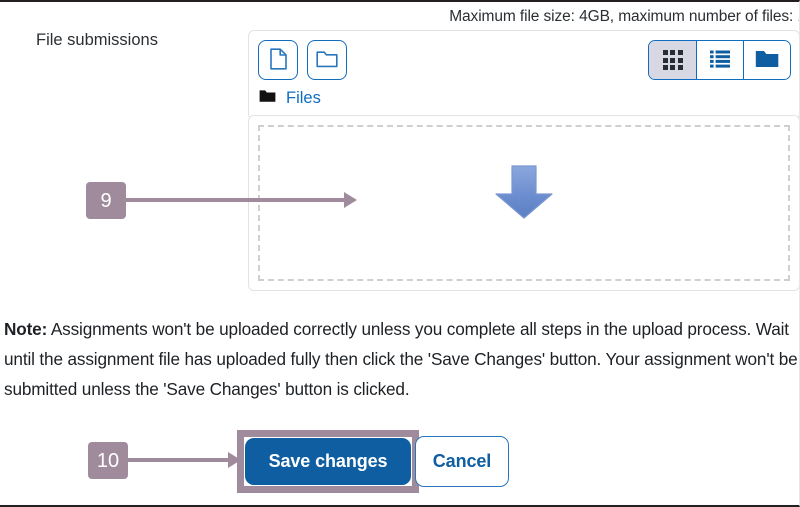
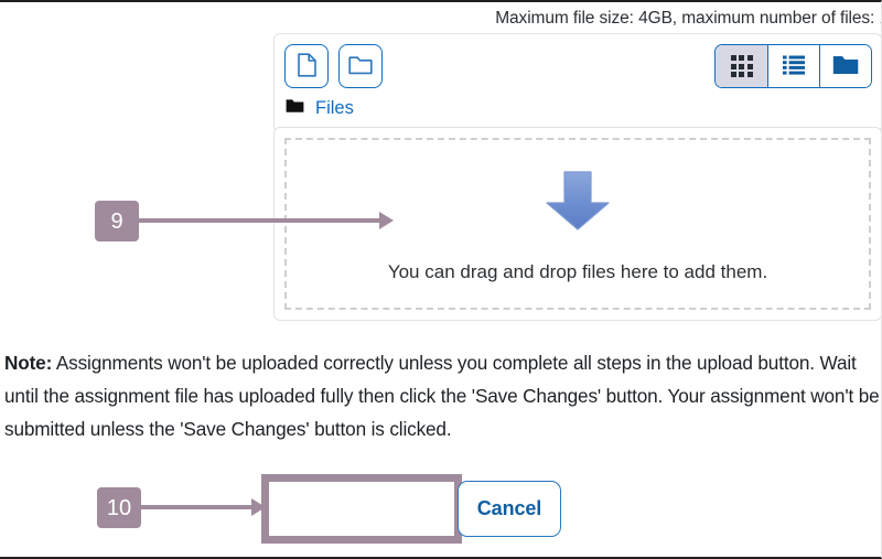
  Maximum file size: 4GB, maximum number of files:
- File submissions
  Files
+ You can drag and drop files here to add them.
  9
- Note: Assignments won't be uploaded correctly unless you complete all steps in the upload process. Wait until the assignment file has uploaded fully then click the 'Save Changes' button. Your assignment won't be submitted unless the 'Save Changes' button is clicked.
+ Note: Assignments won't be uploaded correctly unless you complete all steps in the upload button. Wait until the assignment file has uploaded fully then click the 'Save Changes' button. Your assignment won't be submitted unless the 'Save Changes' button is clicked.
  10
- Save changes
  Cancel
